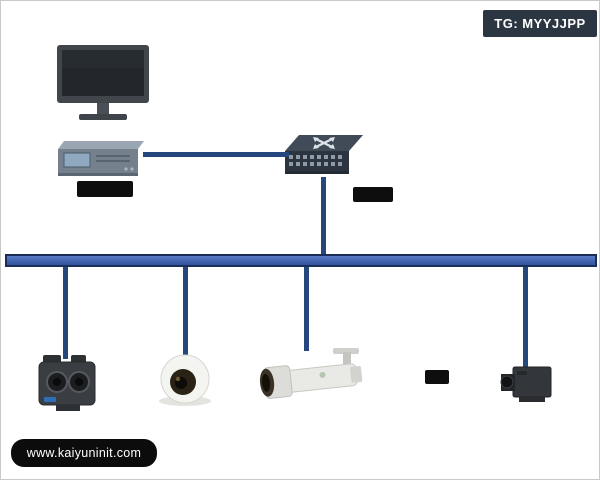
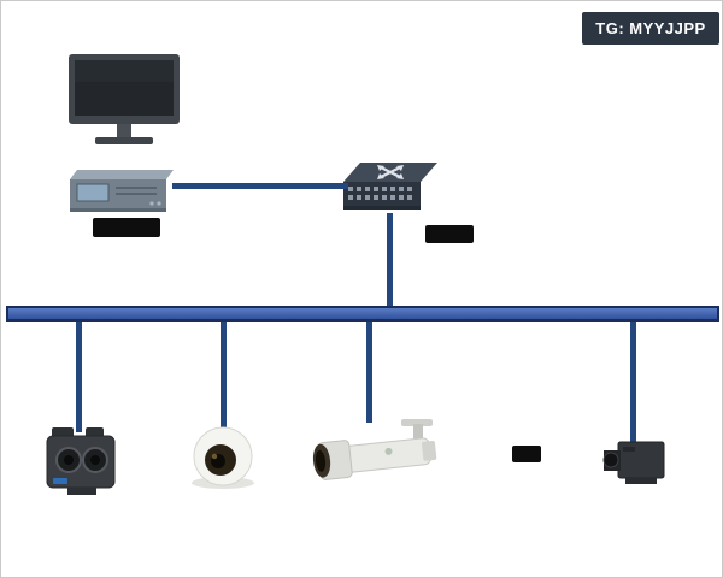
  TG: MYYJJPP
- www.kaiyuninit.com
